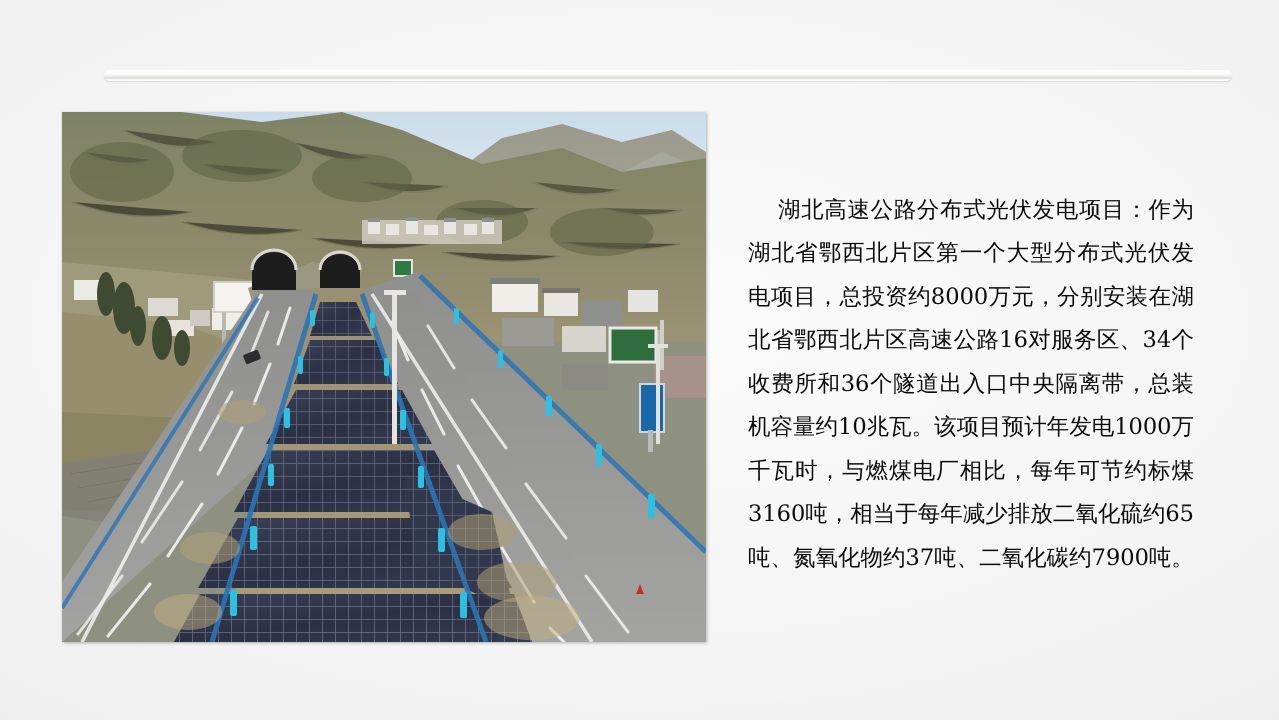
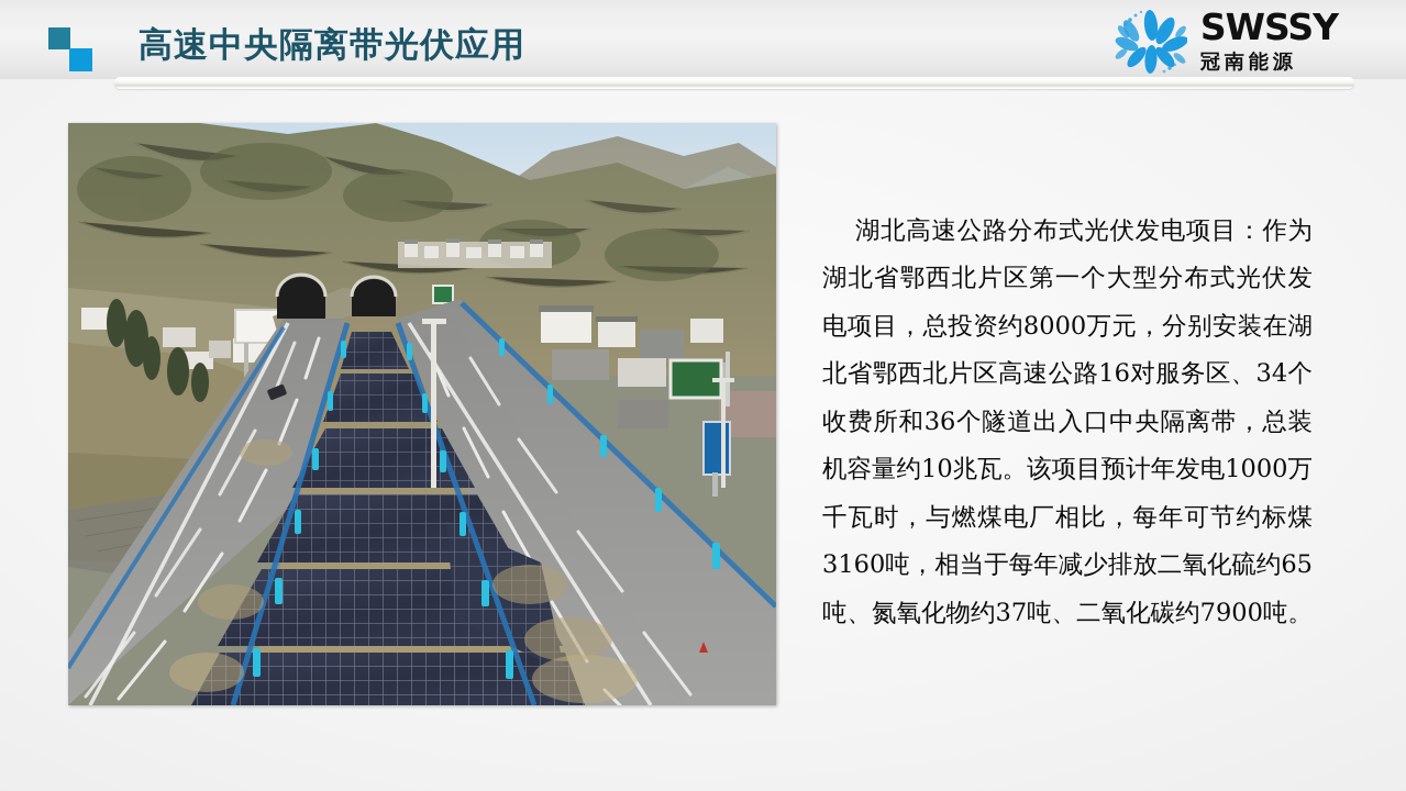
+ 高速中央隔离带光伏应用
+ SWSSY
+ 冠南能源
  湖北高速公路分布式光伏发电项目：作为湖北省鄂西北片区第一个大型分布式光伏发电项目，总投资约8000万元，分别安装在湖北省鄂西北片区高速公路16对服务区、34个收费所和36个隧道出入口中央隔离带，总装机容量约10兆瓦。该项目预计年发电1000万千瓦时，与燃煤电厂相比，每年可节约标煤3160吨，相当于每年减少排放二氧化硫约65吨、氮氧化物约37吨、二氧化碳约7900吨。
